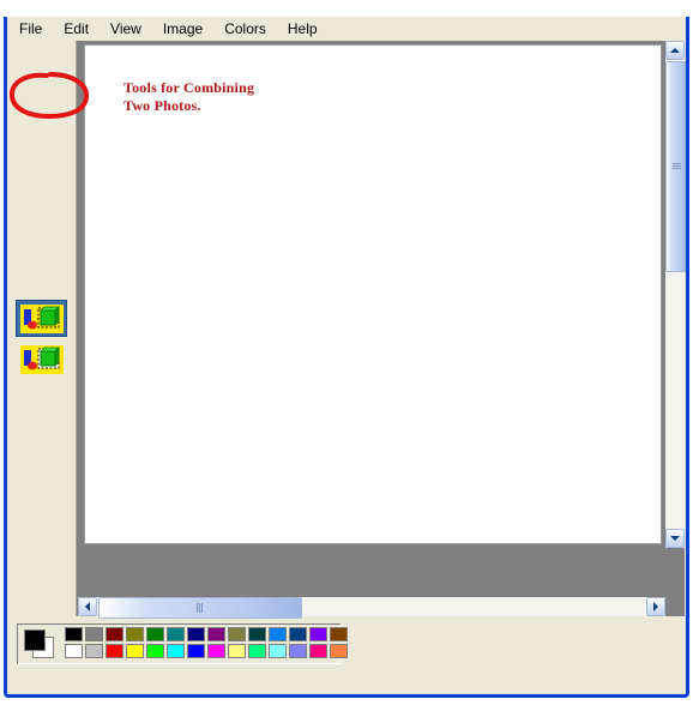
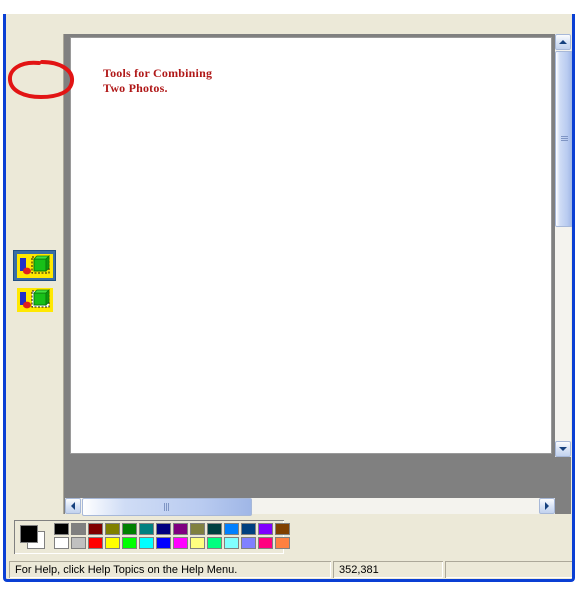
- File
- Edit
- View
- Image
- Colors
- Help
  Tools for Combining Two Photos.
+ For Help, click Help Topics on the Help Menu.
+ 352,381
